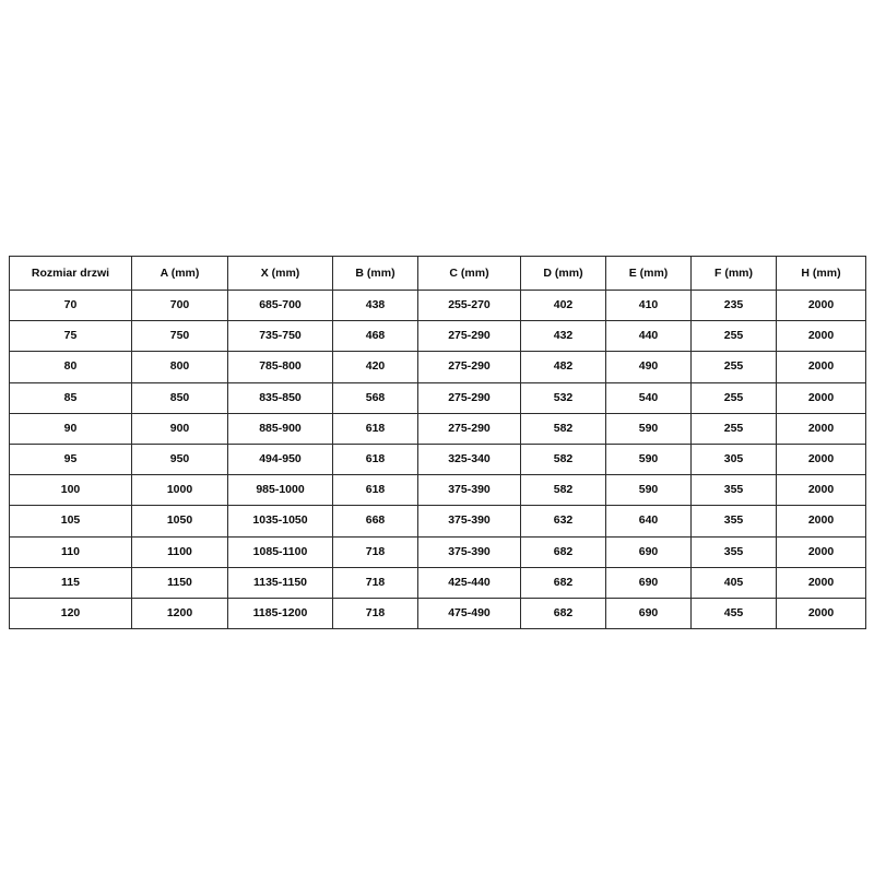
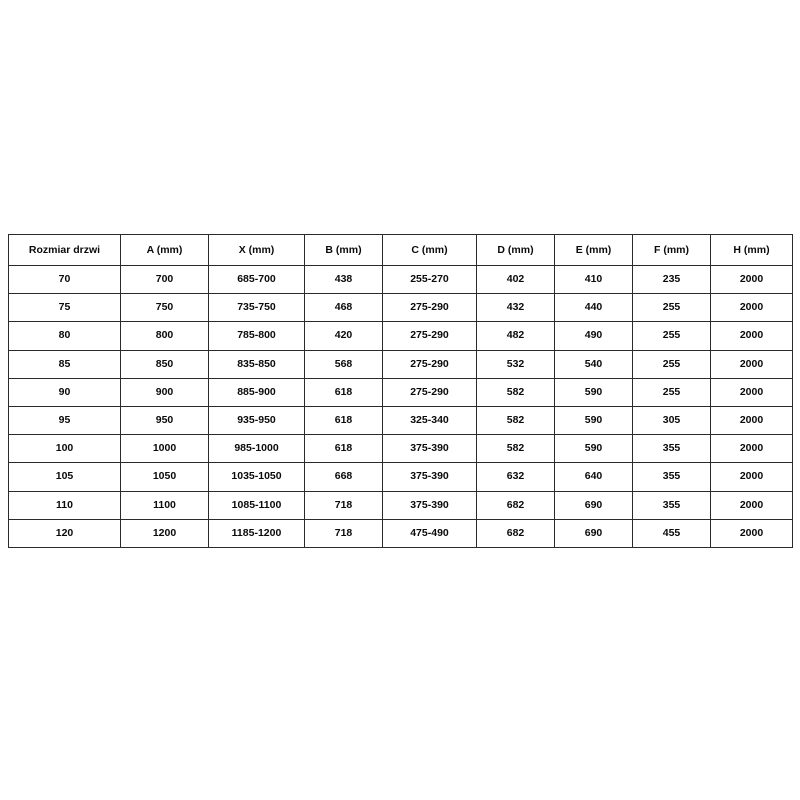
  Rozmiar drzwi	A (mm)	X (mm)	B (mm)	C (mm)	D (mm)	E (mm)	F (mm)	H (mm)
  70	700	685-700	438	255-270	402	410	235	2000
  75	750	735-750	468	275-290	432	440	255	2000
  80	800	785-800	420	275-290	482	490	255	2000
  85	850	835-850	568	275-290	532	540	255	2000
  90	900	885-900	618	275-290	582	590	255	2000
- 95	950	494-950	618	325-340	582	590	305	2000
+ 95	950	935-950	618	325-340	582	590	305	2000
  100	1000	985-1000	618	375-390	582	590	355	2000
  105	1050	1035-1050	668	375-390	632	640	355	2000
  110	1100	1085-1100	718	375-390	682	690	355	2000
- 115	1150	1135-1150	718	425-440	682	690	405	2000
  120	1200	1185-1200	718	475-490	682	690	455	2000
